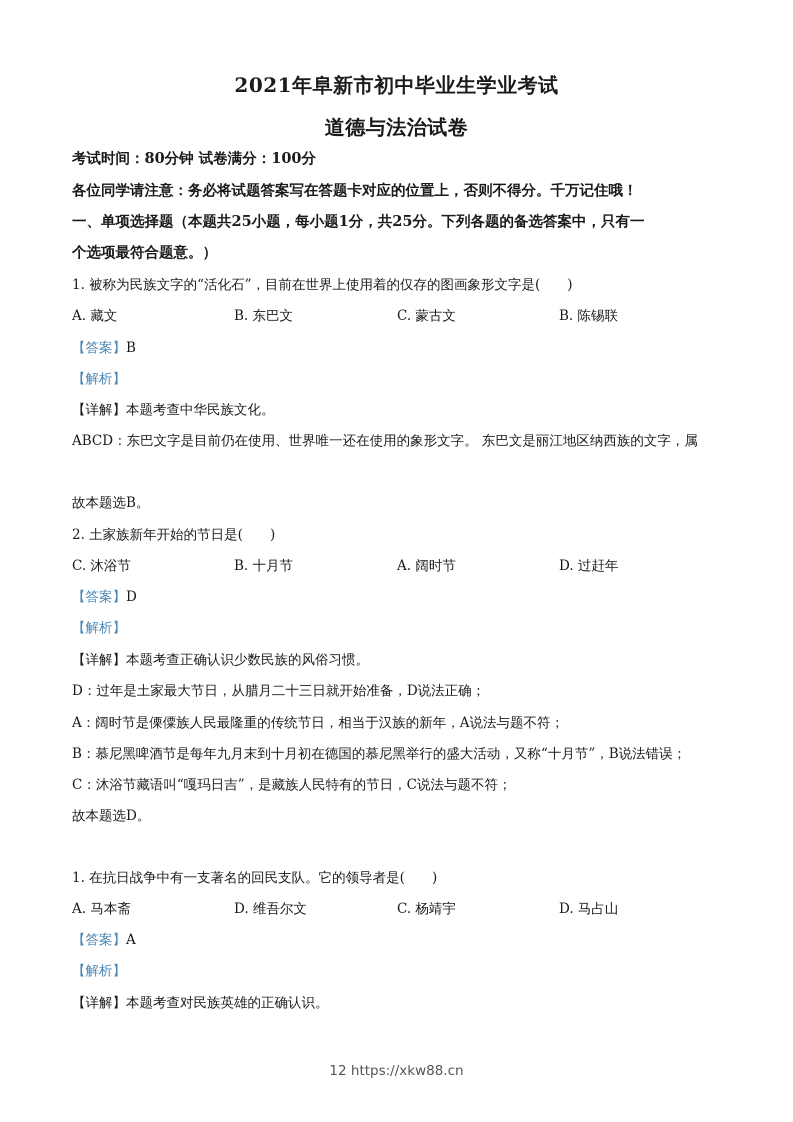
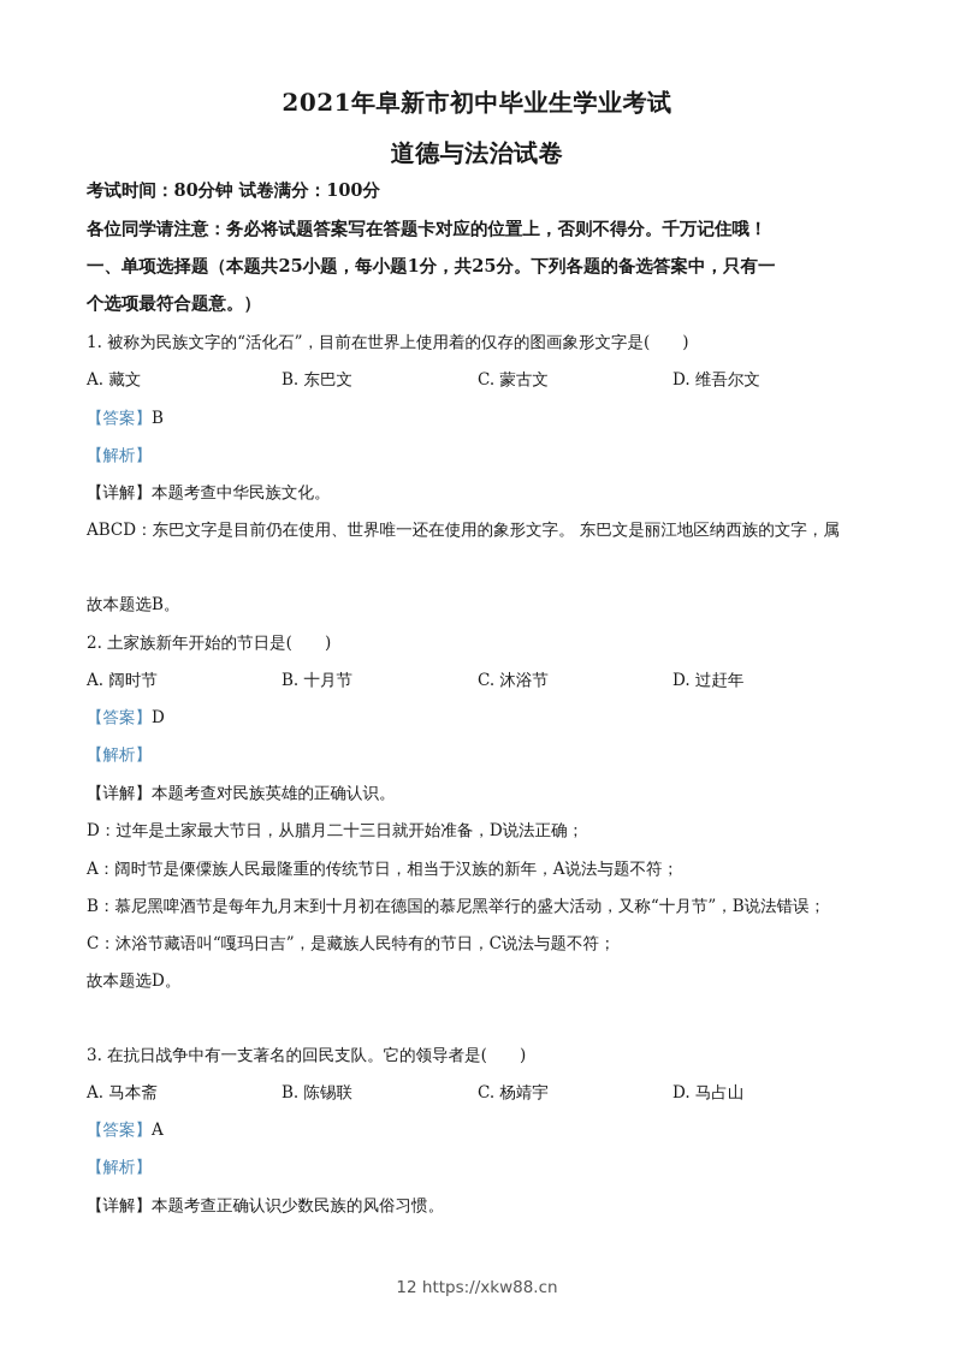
  2021年阜新市初中毕业生学业考试
  道德与法治试卷
  考试时间：80分钟 试卷满分：100分
  各位同学请注意：务必将试题答案写在答题卡对应的位置上，否则不得分。千万记住哦！
  一、单项选择题（本题共25小题，每小题1分，共25分。下列各题的备选答案中，只有一
  个选项最符合题意。）
  1. 被称为民族文字的“活化石”，目前在世界上使用着的仅存的图画象形文字是( )
  A. 藏文
  B. 东巴文
  C. 蒙古文
- B. 陈锡联
+ D. 维吾尔文
  【答案】B
  【解析】
  【详解】本题考查中华民族文化。
  ABCD：东巴文字是目前仍在使用、世界唯一还在使用的象形文字。 东巴文是丽江地区纳西族的文字，属
  故本题选B。
  2. 土家族新年开始的节日是( )
- C. 沐浴节
+ A. 阔时节
  B. 十月节
- A. 阔时节
+ C. 沐浴节
  D. 过赶年
  【答案】D
  【解析】
- 【详解】本题考查正确认识少数民族的风俗习惯。
+ 【详解】本题考查对民族英雄的正确认识。
  D：过年是土家最大节日，从腊月二十三日就开始准备，D说法正确；
  A：阔时节是傈僳族人民最隆重的传统节日，相当于汉族的新年，A说法与题不符；
  B：慕尼黑啤酒节是每年九月末到十月初在德国的慕尼黑举行的盛大活动，又称“十月节”，B说法错误；
  C：沐浴节藏语叫“嘎玛日吉”，是藏族人民特有的节日，C说法与题不符；
  故本题选D。
- 1. 在抗日战争中有一支著名的回民支队。它的领导者是( )
+ 3. 在抗日战争中有一支著名的回民支队。它的领导者是( )
  A. 马本斋
- D. 维吾尔文
+ B. 陈锡联
  C. 杨靖宇
  D. 马占山
  【答案】A
  【解析】
- 【详解】本题考查对民族英雄的正确认识。
+ 【详解】本题考查正确认识少数民族的风俗习惯。
  12 https://xkw88.cn
